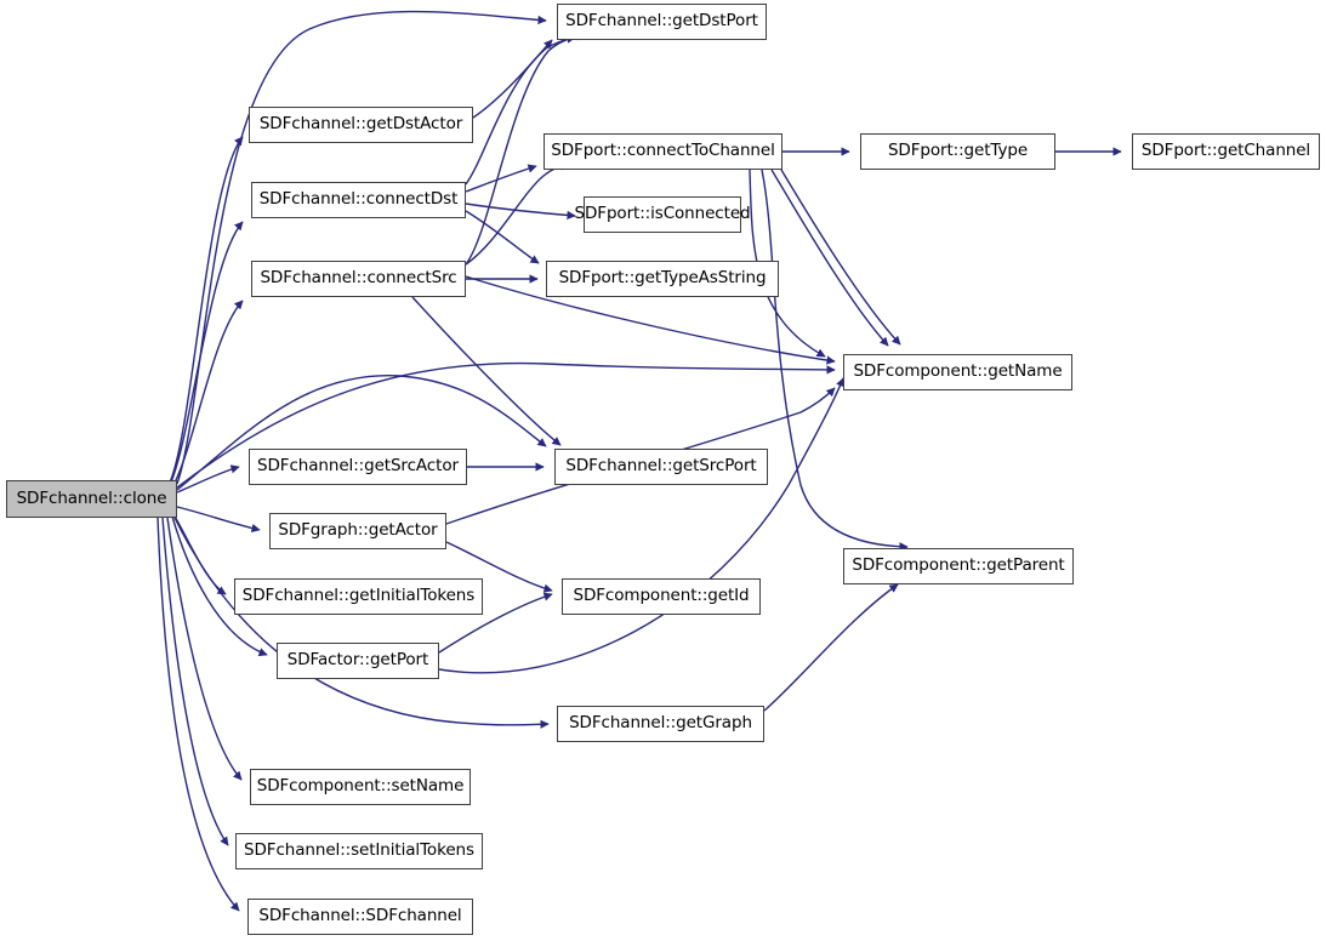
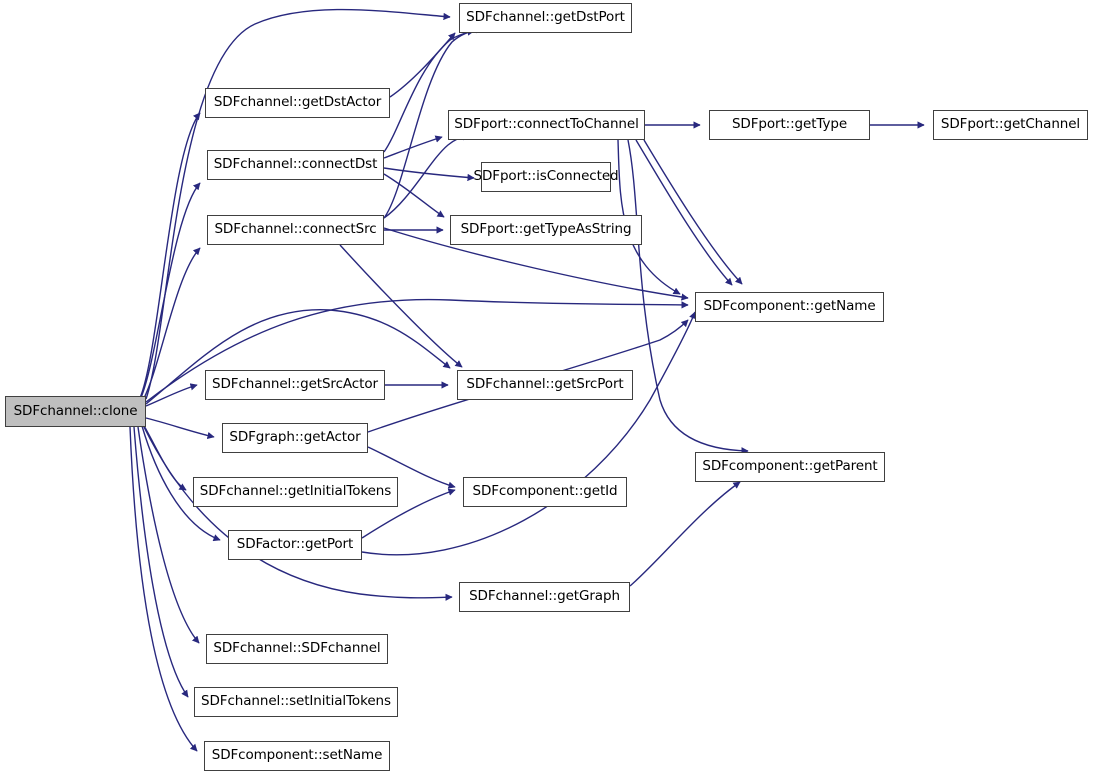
  SDFchannel::clone
  SDFchannel::getDstPort
  SDFchannel::getDstActor
  SDFport::connectToChannel
  SDFport::getType
  SDFport::getChannel
  SDFchannel::connectDst
  SDFport::isConnected
  SDFchannel::connectSrc
  SDFport::getTypeAsString
  SDFcomponent::getName
  SDFchannel::getSrcActor
  SDFchannel::getSrcPort
  SDFgraph::getActor
  SDFcomponent::getParent
  SDFchannel::getInitialTokens
  SDFcomponent::getId
  SDFactor::getPort
  SDFchannel::getGraph
- SDFcomponent::setName
+ SDFchannel::SDFchannel
  SDFchannel::setInitialTokens
- SDFchannel::SDFchannel
+ SDFcomponent::setName
